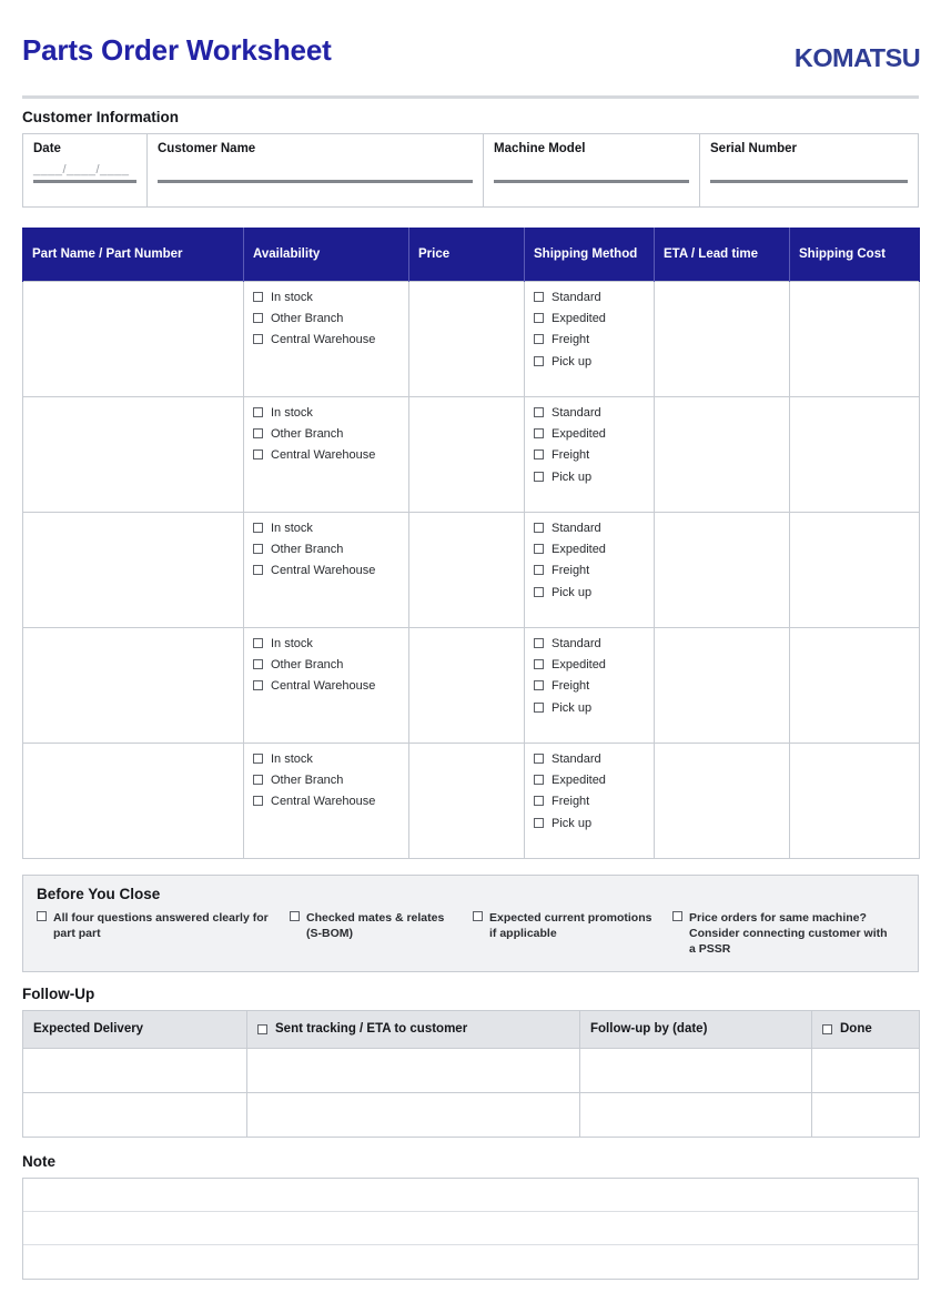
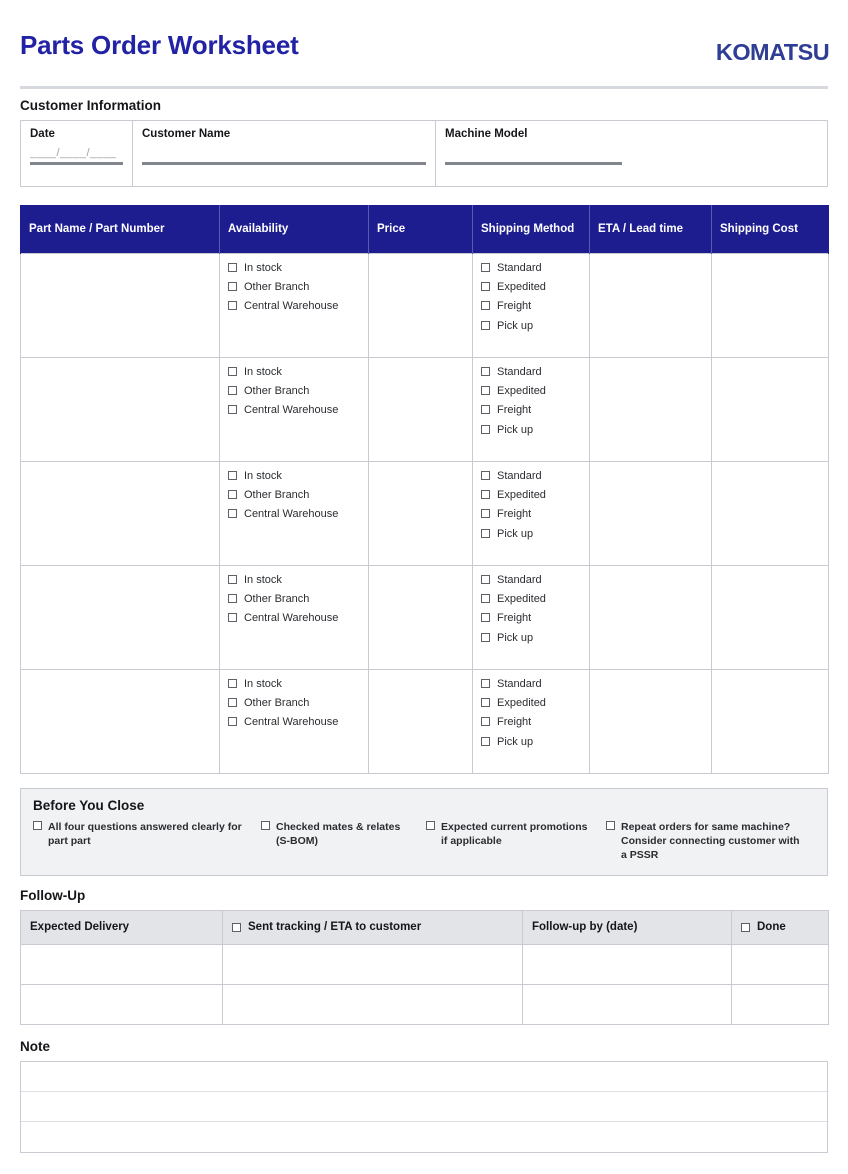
  Parts Order Worksheet
  KOMATSU
  Customer Information
  Date
  ____/____/____
  Customer Name
  Machine Model
- Serial Number
  Part Name / Part Number	Availability	Price	Shipping Method	ETA / Lead time	Shipping Cost
  	In stockOther BranchCentral Warehouse		StandardExpeditedFreightPick up
  	In stockOther BranchCentral Warehouse		StandardExpeditedFreightPick up
  	In stockOther BranchCentral Warehouse		StandardExpeditedFreightPick up
  	In stockOther BranchCentral Warehouse		StandardExpeditedFreightPick up
  	In stockOther BranchCentral Warehouse		StandardExpeditedFreightPick up
  Before You Close
  All four questions answered clearly for part part
  Checked mates & relates (S-BOM)
  Expected current promotions if applicable
- Price orders for same machine? Consider connecting customer with a PSSR
+ Repeat orders for same machine? Consider connecting customer with a PSSR
  Follow-Up
  Expected Delivery	Sent tracking / ETA to customer	Follow-up by (date)	Done
  Note
